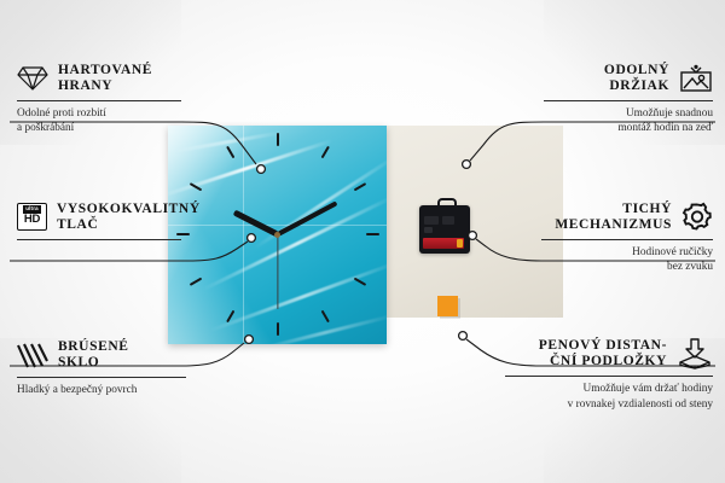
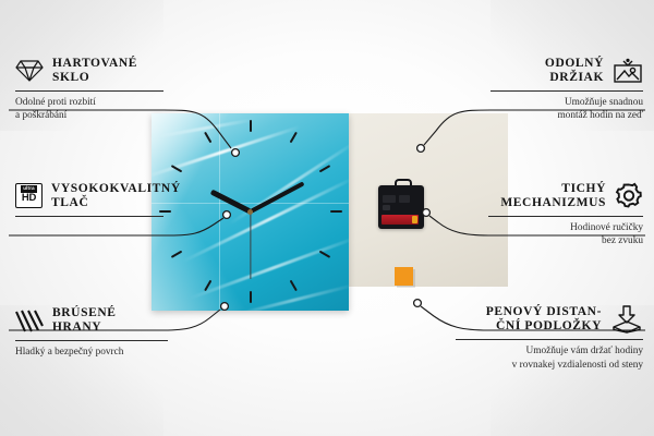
  HARTOVANÉ
- HRANY
+ SKLO
  Odolné proti rozbití
  a poškrábání
  HD
  VYSOKOKVALITNÝ
  TLAČ
  BRÚSENÉ
- SKLO
+ HRANY
  Hladký a bezpečný povrch
  ODOLNÝ
  DRŽIAK
  Umožňuje snadnou
  montáž hodin na zeď
  TICHÝ
  MECHANIZMUS
  Hodinové ručičky
  bez zvuku
  PENOVÝ DISTAN-
  ČNÍ PODLOŽKY
  Umožňuje vám držať hodiny
  v rovnakej vzdialenosti od steny
